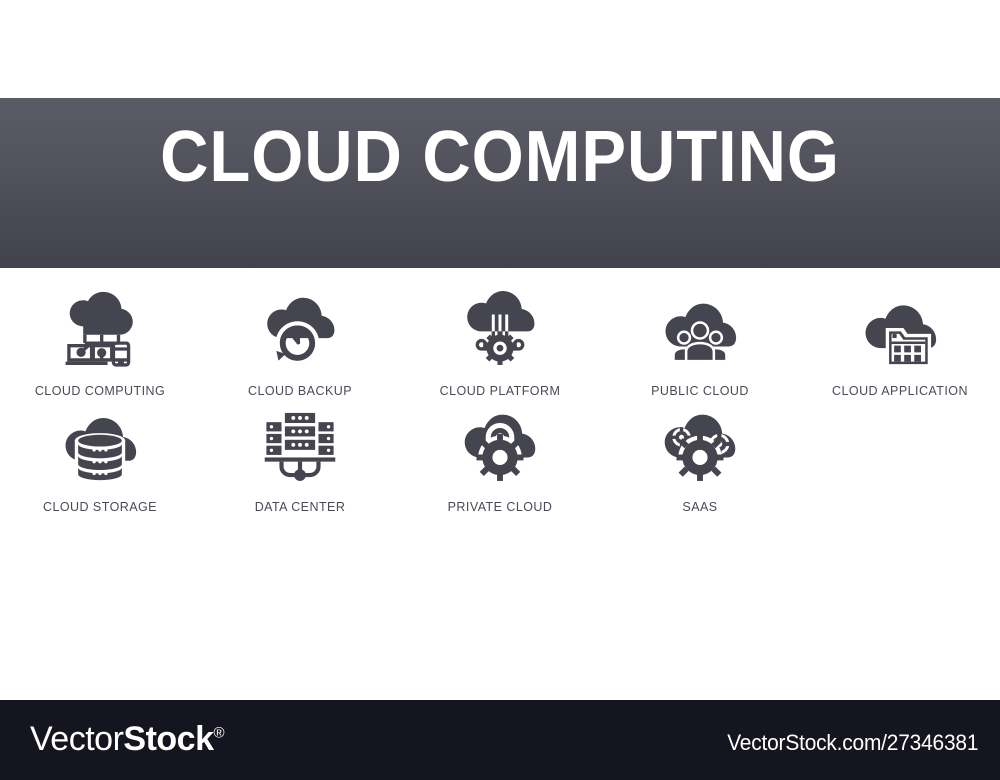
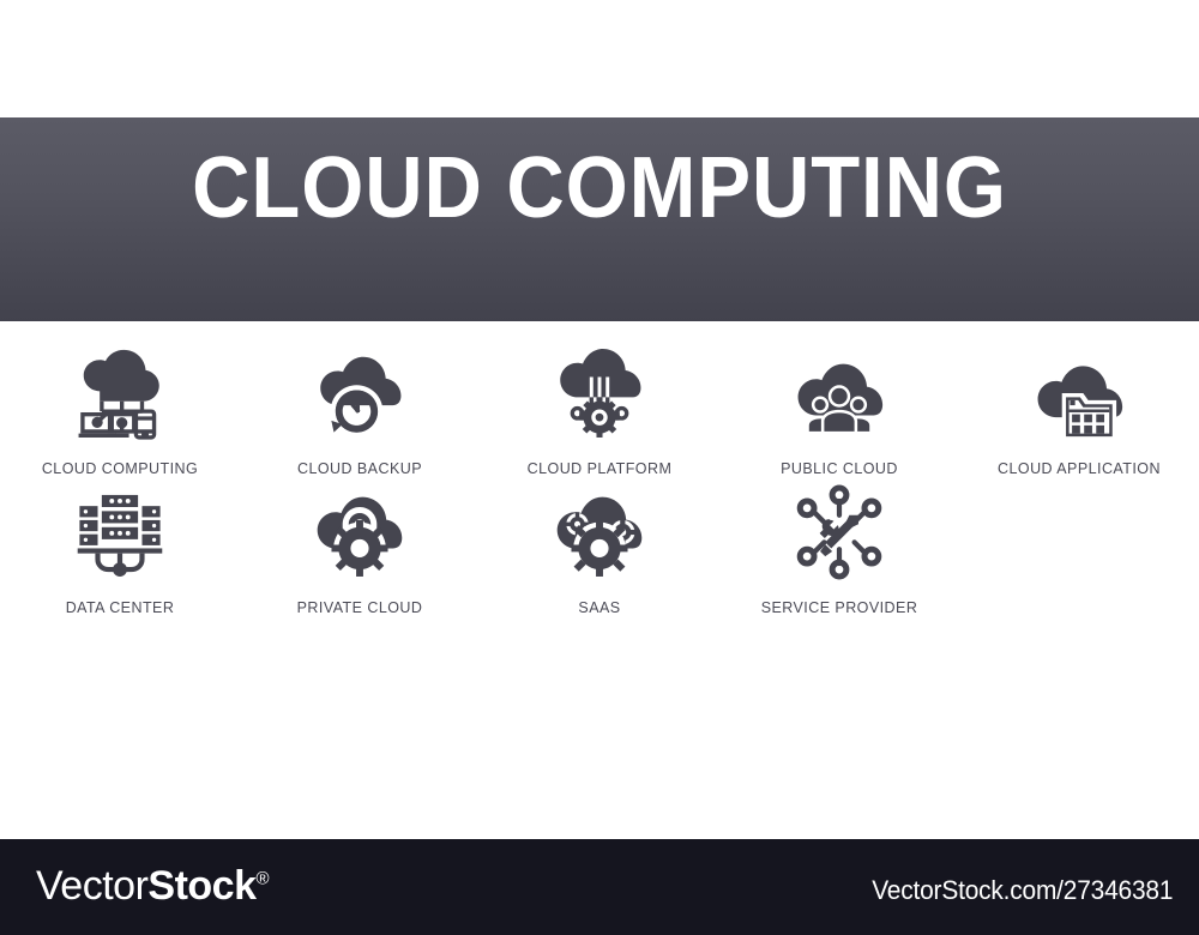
  CLOUD COMPUTING
  CLOUD COMPUTING
  CLOUD BACKUP
  CLOUD PLATFORM
  PUBLIC CLOUD
  CLOUD APPLICATION
- CLOUD STORAGE
  DATA CENTER
  PRIVATE CLOUD
  SAAS
+ SERVICE PROVIDER
  VectorStock®
  VectorStock.com/27346381
